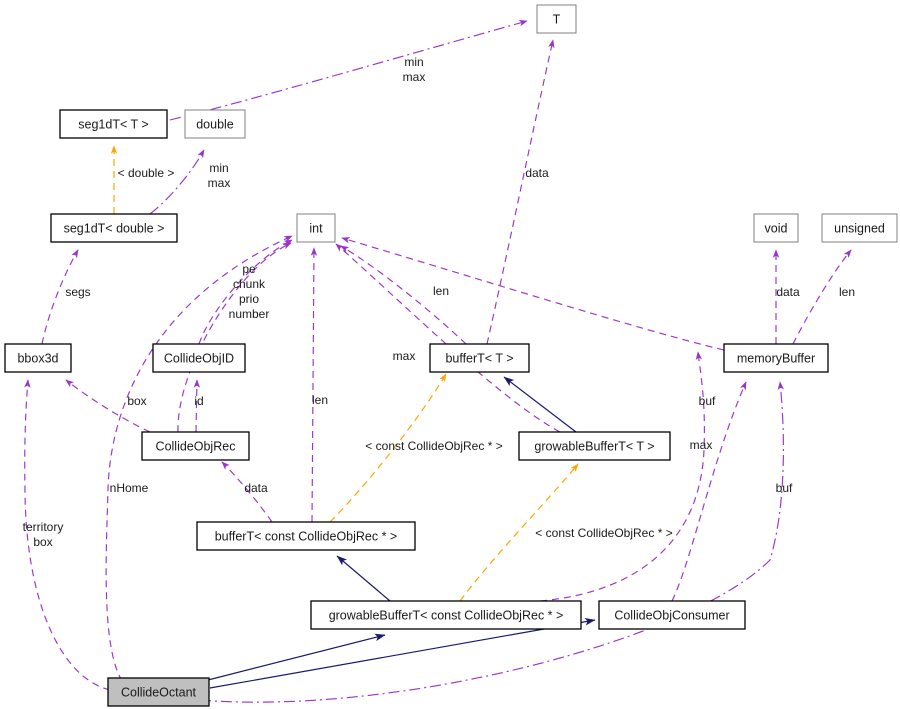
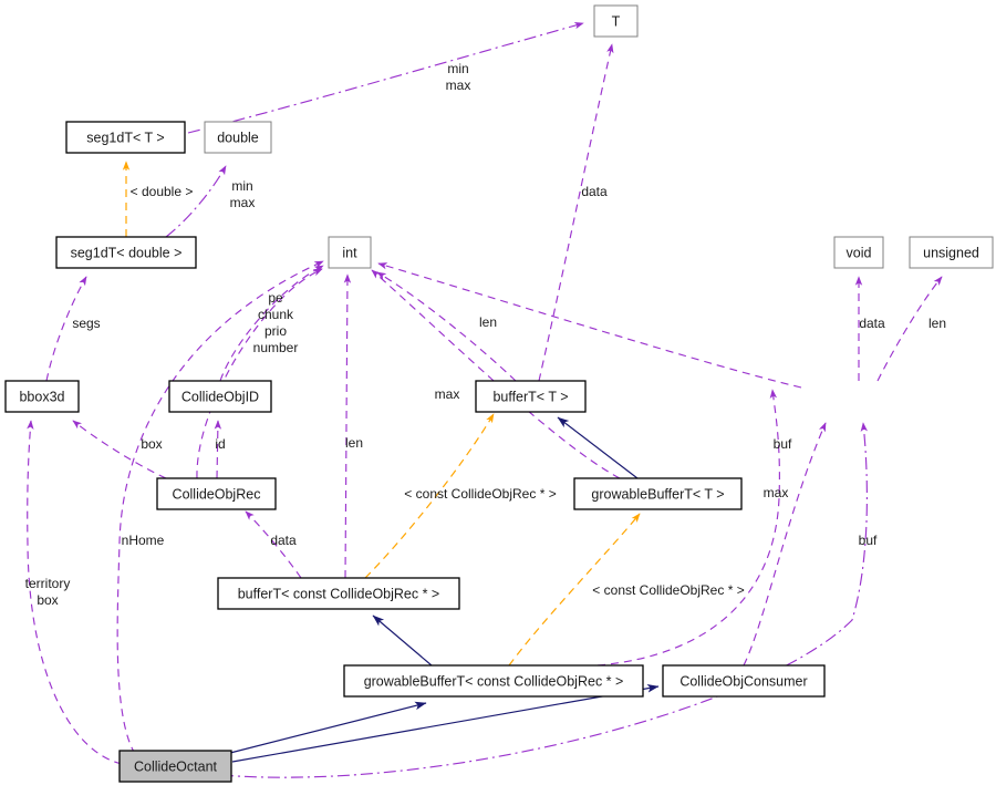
  T
  seg1dT< T >
  double
  seg1dT< double >
  int
  void
  unsigned
  bbox3d
  CollideObjID
  bufferT< T >
- memoryBuffer
  CollideObjRec
  growableBufferT< T >
  bufferT< const CollideObjRec * >
  growableBufferT< const CollideObjRec * >
  CollideObjConsumer
  CollideOctant
  min
  max
  < double >
  min
  max
  data
  pe
  chunk
  prio
  number
  segs
  len
  data
  len
  max
  box
  id
  len
  buf
  < const CollideObjRec * >
  max
  nHome
  data
  buf
  territory
  box
  < const CollideObjRec * >
